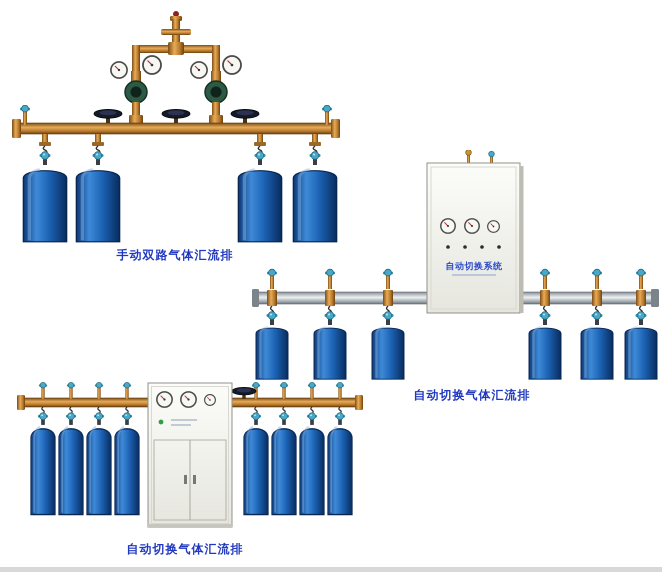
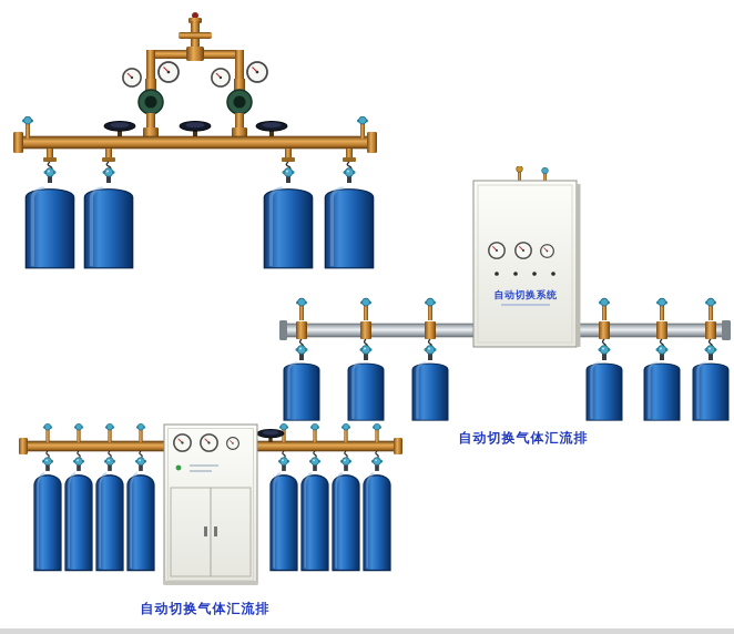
- 手动双路气体汇流排
  自动切换系统
  自动切换气体汇流排
  自动切换气体汇流排
